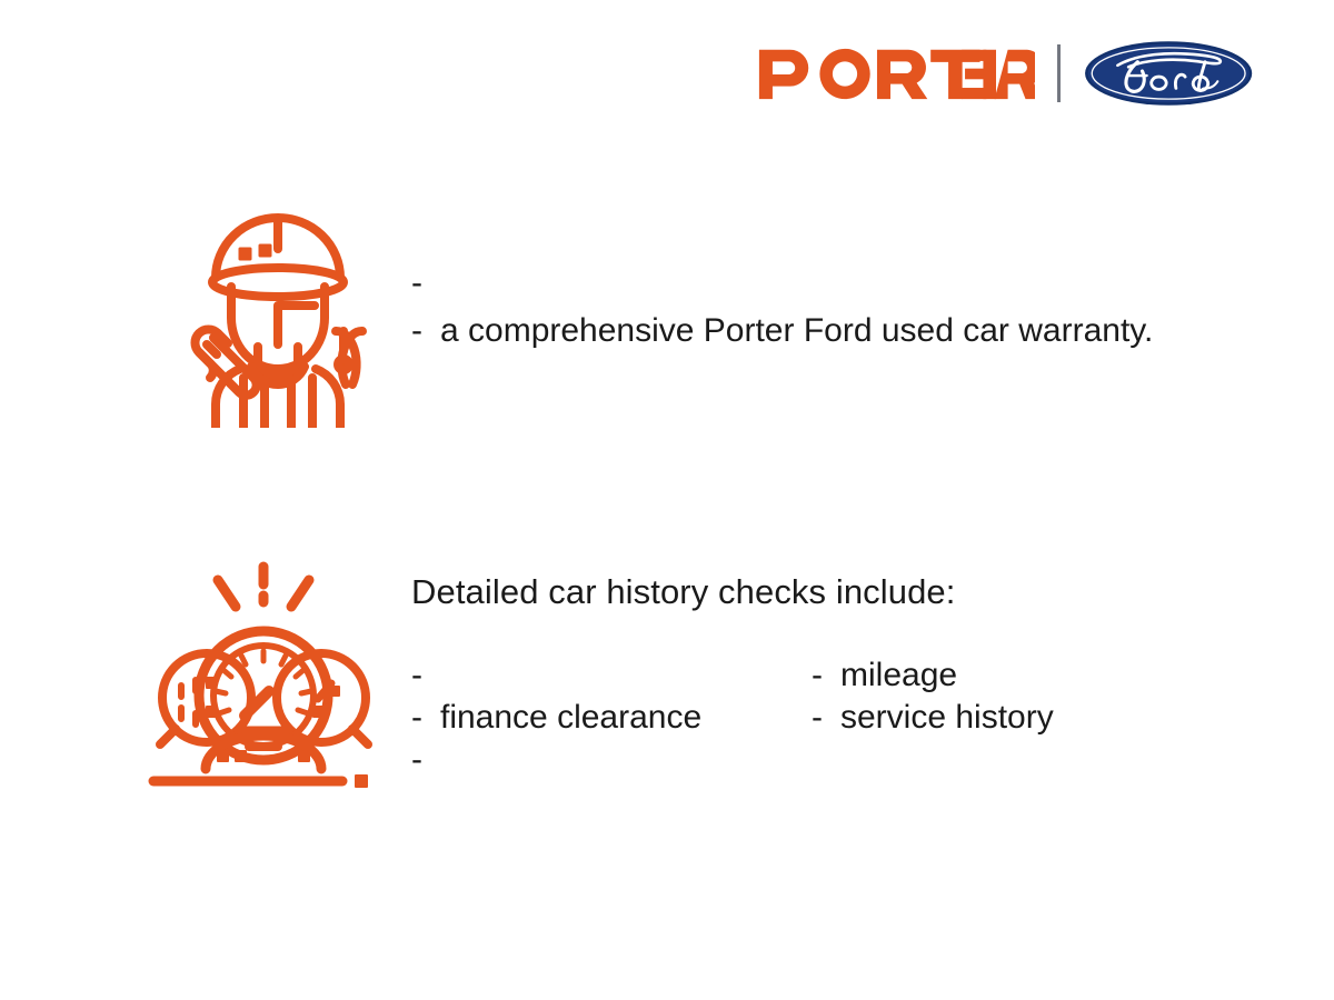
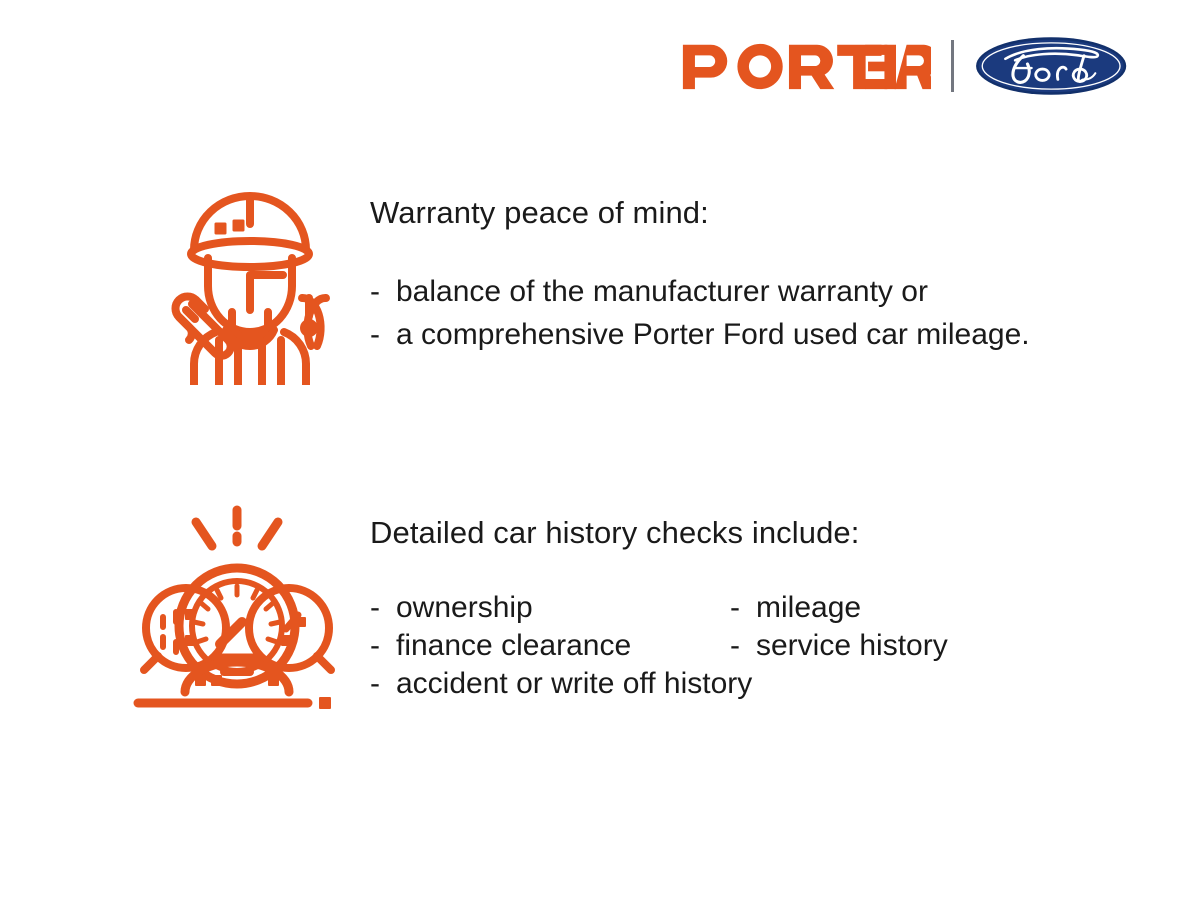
+ Warranty peace of mind:
  -
+ balance of the manufacturer warranty or
  -
- a comprehensive Porter Ford used car warranty.
+ a comprehensive Porter Ford used car mileage.
  Detailed car history checks include:
  -
+ ownership
  -
  mileage
  -
  finance clearance
  -
  service history
  -
+ accident or write off history
